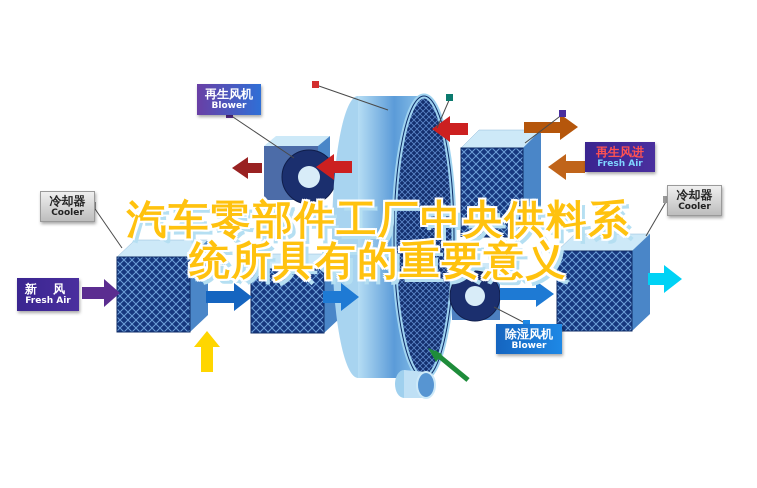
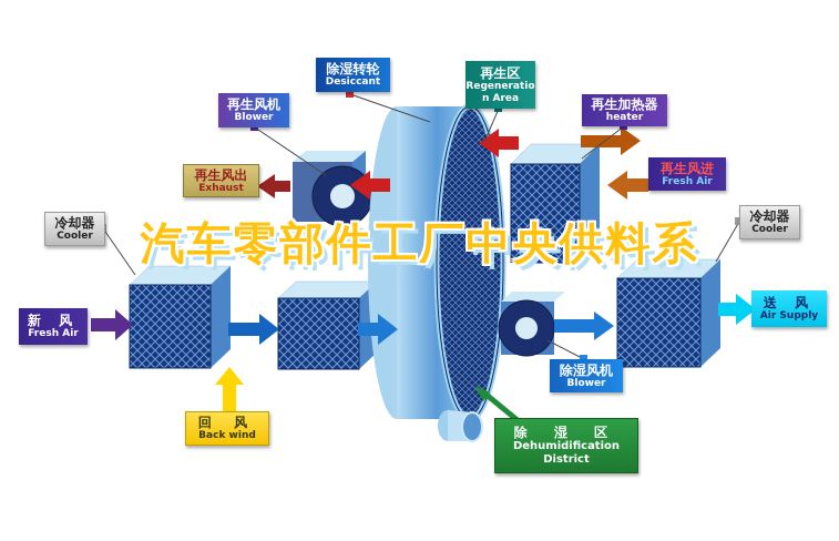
  再生风机
  Blower
+ 除湿转轮
+ Desiccant
+ 再生区
+ Regeneration Area
+ 再生加热器
+ heater
+ 再生风出
+ Exhaust
  再生风进
  Fresh Air
  冷却器
  Cooler
  冷却器
  Cooler
  新 风
  Fresh Air
+ 送 风
+ Air Supply
+ 回 风
+ Back wind
  除湿风机
  Blower
+ 除 湿 区
+ Dehumidification District
  汽车零部件工厂中央供料系
- 统所具有的重要意义
